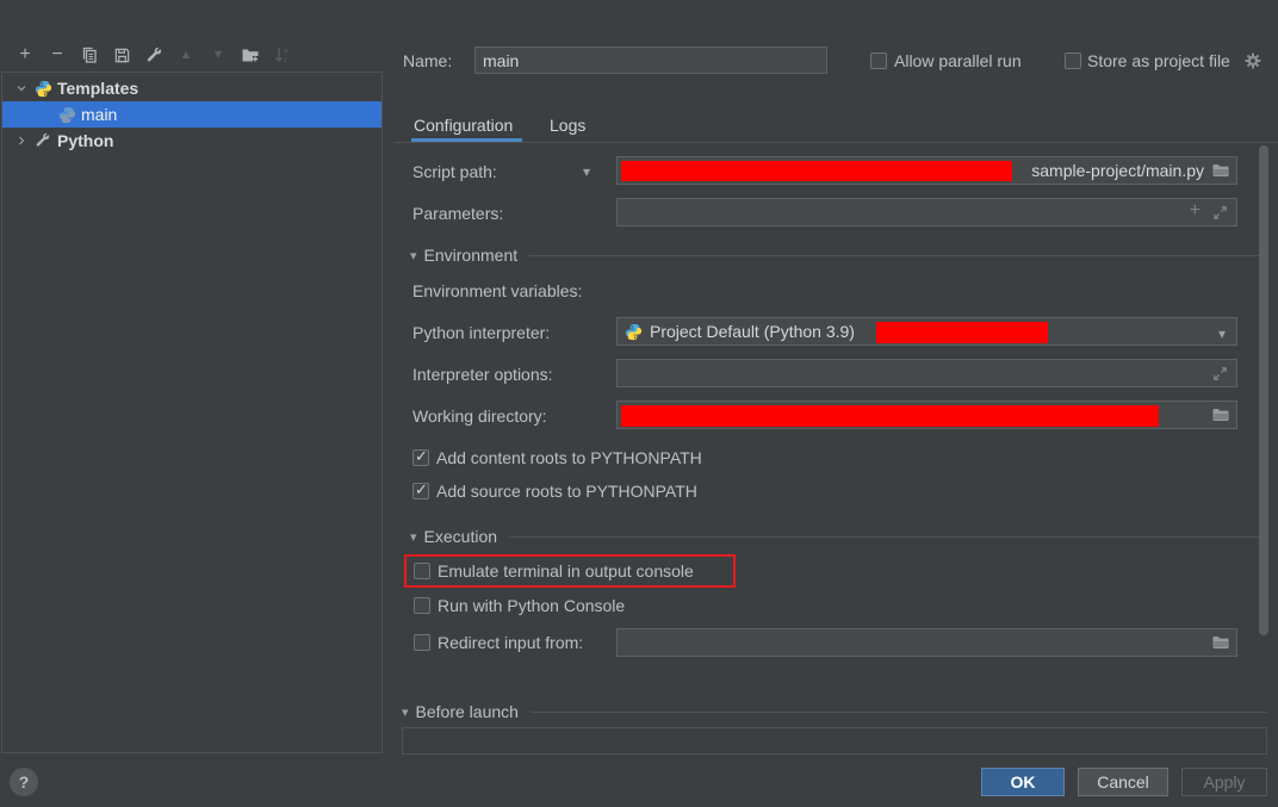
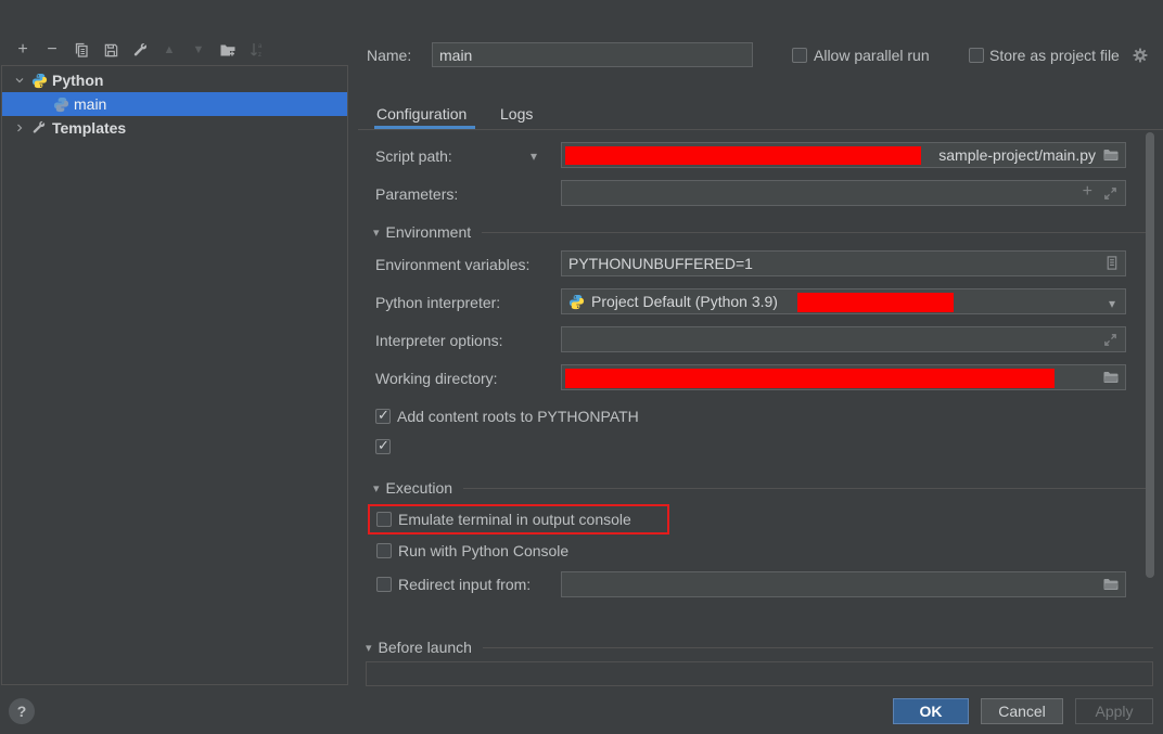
  +
  −
  ▲
  ▼
- Templates
+ Python
  main
- Python
+ Templates
  Name:
  main
  Allow parallel run
  Store as project file
  Configuration
  Logs
  Script path:
  ▾
  sample-project/main.py
  Parameters:
  +
  ▾
  Environment
  Environment variables:
+ PYTHONUNBUFFERED=1
  Python interpreter:
  Project Default (Python 3.9)
  ▾
  Interpreter options:
  Working directory:
  ✓
  Add content roots to PYTHONPATH
  ✓
- Add source roots to PYTHONPATH
  ▾
  Execution
  Emulate terminal in output console
  Run with Python Console
  Redirect input from:
  ▾
  Before launch
  ?
  OK
  Cancel
  Apply
